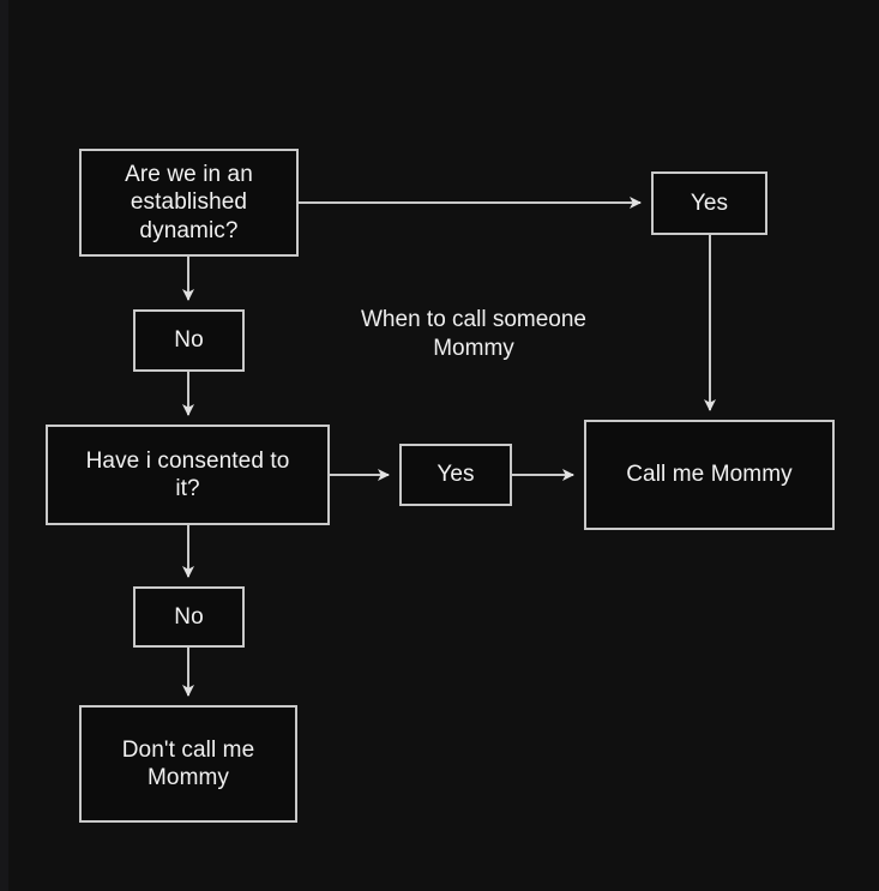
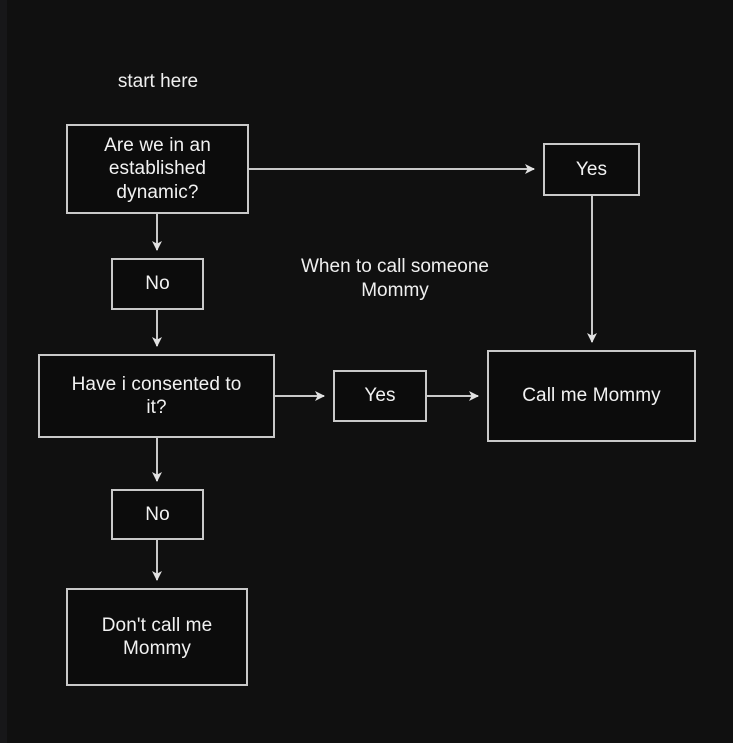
+ start here
  When to call someone
  Mommy
  Are we in an
  established
  dynamic?
  Yes
  No
  Have i consented to
  it?
  Yes
  Call me Mommy
  No
  Don't call me
  Mommy
